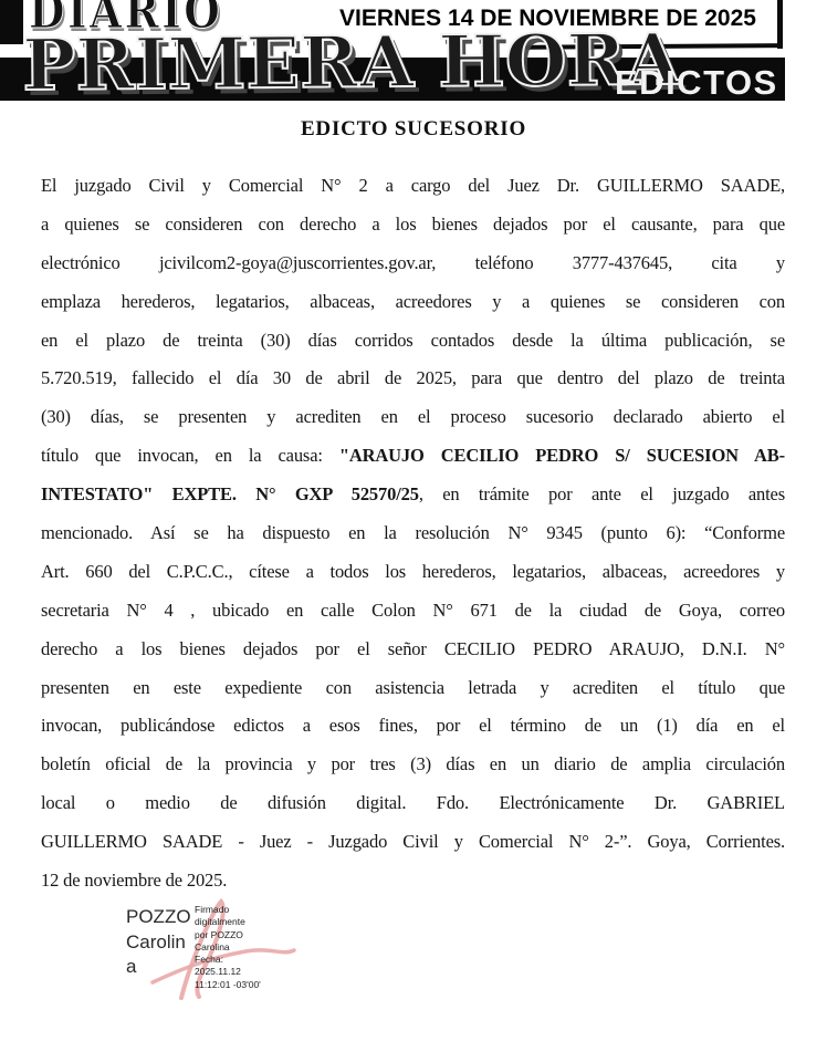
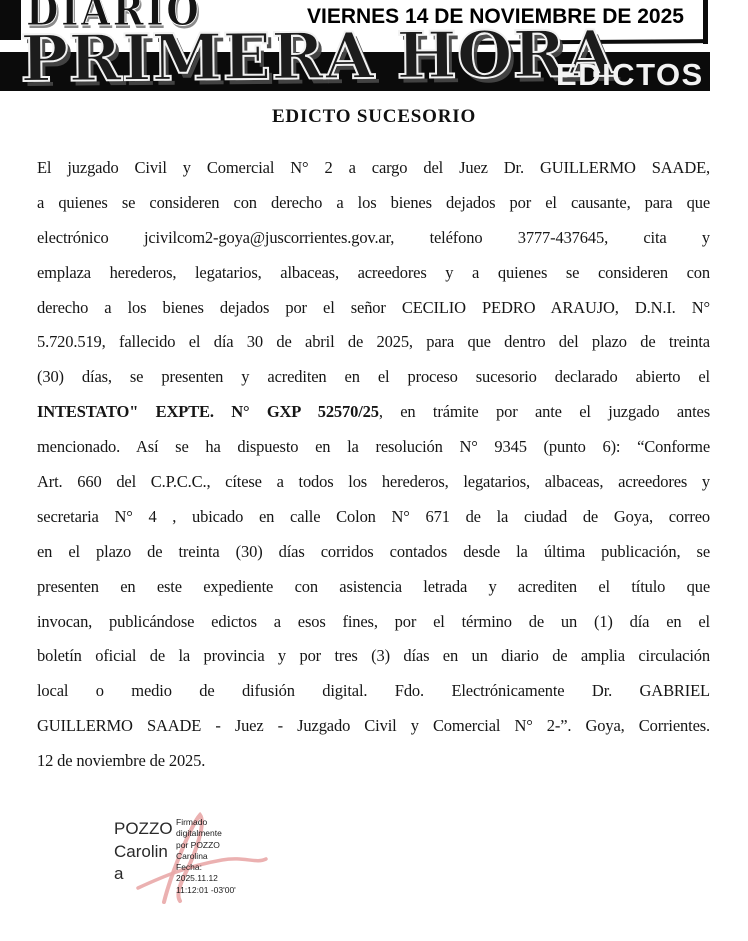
  DIARIO
  VIERNES 14 DE NOVIEMBRE DE 2025
  PRIMERA HORA
  EDICTOS
  EDICTO SUCESORIO
  El juzgado Civil y Comercial N° 2 a cargo del Juez Dr. GUILLERMO SAADE,
  a quienes se consideren con derecho a los bienes dejados por el causante, para que
  electrónico jcivilcom2-goya@juscorrientes.gov.ar, teléfono 3777-437645, cita y
  emplaza herederos, legatarios, albaceas, acreedores y a quienes se consideren con
- en el plazo de treinta (30) días corridos contados desde la última publicación, se
+ derecho a los bienes dejados por el señor CECILIO PEDRO ARAUJO, D.N.I. N°
  5.720.519, fallecido el día 30 de abril de 2025, para que dentro del plazo de treinta
  (30) días, se presenten y acrediten en el proceso sucesorio declarado abierto el
- título que invocan, en la causa: "ARAUJO CECILIO PEDRO S/ SUCESION AB-
  INTESTATO" EXPTE. N° GXP 52570/25, en trámite por ante el juzgado antes
  mencionado. Así se ha dispuesto en la resolución N° 9345 (punto 6): “Conforme
  Art. 660 del C.P.C.C., cítese a todos los herederos, legatarios, albaceas, acreedores y
  secretaria N° 4 , ubicado en calle Colon N° 671 de la ciudad de Goya, correo
- derecho a los bienes dejados por el señor CECILIO PEDRO ARAUJO, D.N.I. N°
+ en el plazo de treinta (30) días corridos contados desde la última publicación, se
  presenten en este expediente con asistencia letrada y acrediten el título que
  invocan, publicándose edictos a esos fines, por el término de un (1) día en el
  boletín oficial de la provincia y por tres (3) días en un diario de amplia circulación
  local o medio de difusión digital. Fdo. Electrónicamente Dr. GABRIEL
  GUILLERMO SAADE - Juez - Juzgado Civil y Comercial N° 2-”. Goya, Corrientes.
  12 de noviembre de 2025.
  POZZO
  Carolin
  a
  Firmado
  digitalmente
  por POZZO
  Carolina
  Fecha:
  2025.11.12
  11:12:01 -03'00'
